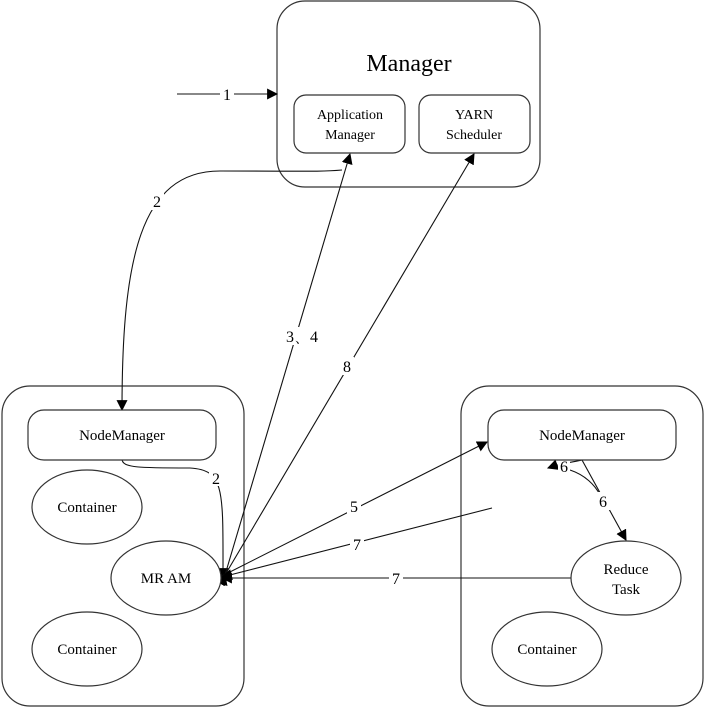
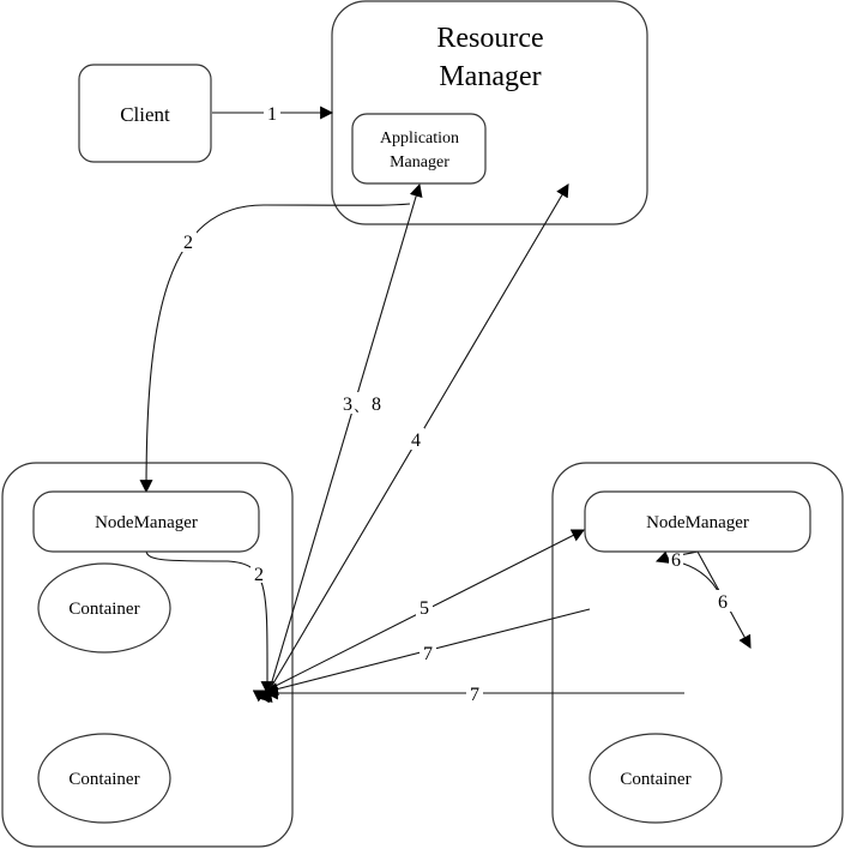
  1
  2
  2
- 3、4
+ 3、8
- 8
+ 4
  5
  7
  7
  6
  6
+ Client
+ Resource
  Manager
  Application
  Manager
- YARN
- Scheduler
  NodeManager
  Container
- MR AM
  Container
  NodeManager
- Reduce
- Task
  Container
